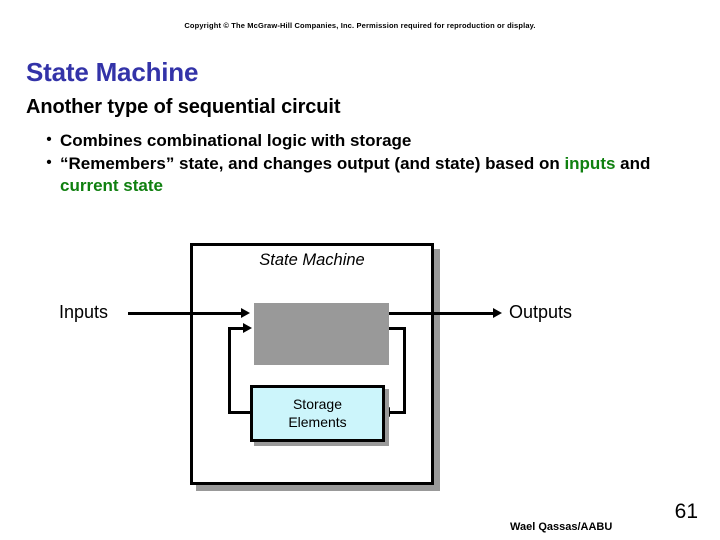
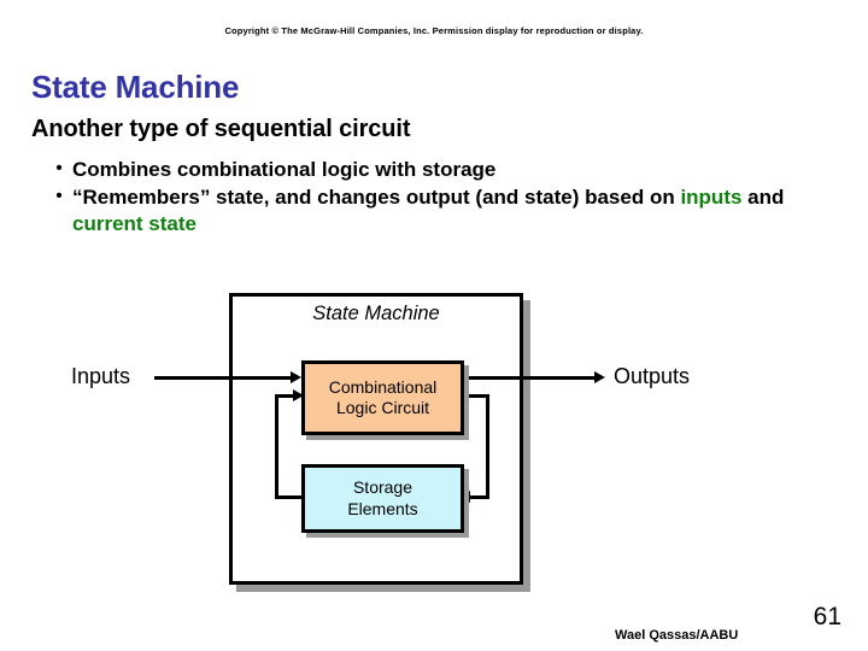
- Copyright © The McGraw-Hill Companies, Inc. Permission required for reproduction or display.
+ Copyright © The McGraw-Hill Companies, Inc. Permission display for reproduction or display.
  State Machine
  Another type of sequential circuit
  •
  Combines combinational logic with storage
  •
  “Remembers” state, and changes output (and state) based on inputs and current state
  State Machine
+ Combinational
+ Logic Circuit
  Storage
  Elements
  Inputs
  Outputs
  Wael Qassas/AABU
  61
